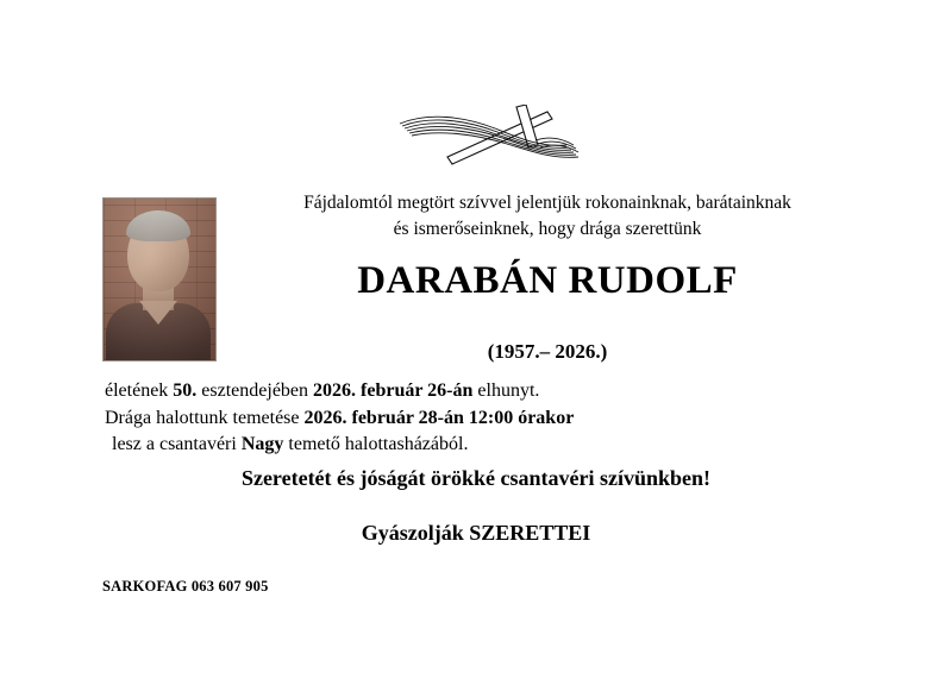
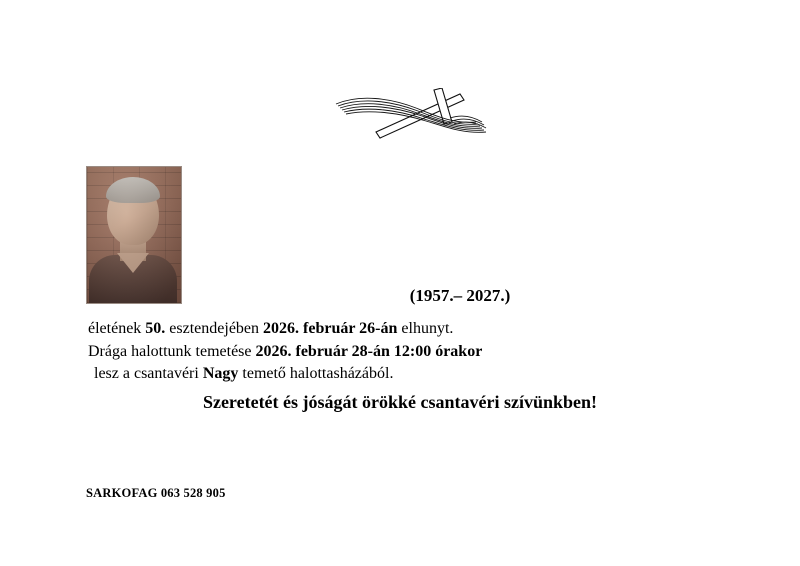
- Fájdalomtól megtört szívvel jelentjük rokonainknak, barátainknak
- és ismerőseinknek, hogy drága szerettünk
- DARABÁN RUDOLF
- (1957.– 2026.)
+ (1957.– 2027.)
  életének 50. esztendejében 2026. február 26-án elhunyt.
  Drága halottunk temetése 2026. február 28-án 12:00 órakor
  lesz a csantavéri Nagy temető halottasházából.
  Szeretetét és jóságát örökké csantavéri szívünkben!
- Gyászolják SZERETTEI
- SARKOFAG 063 607 905
+ SARKOFAG 063 528 905
